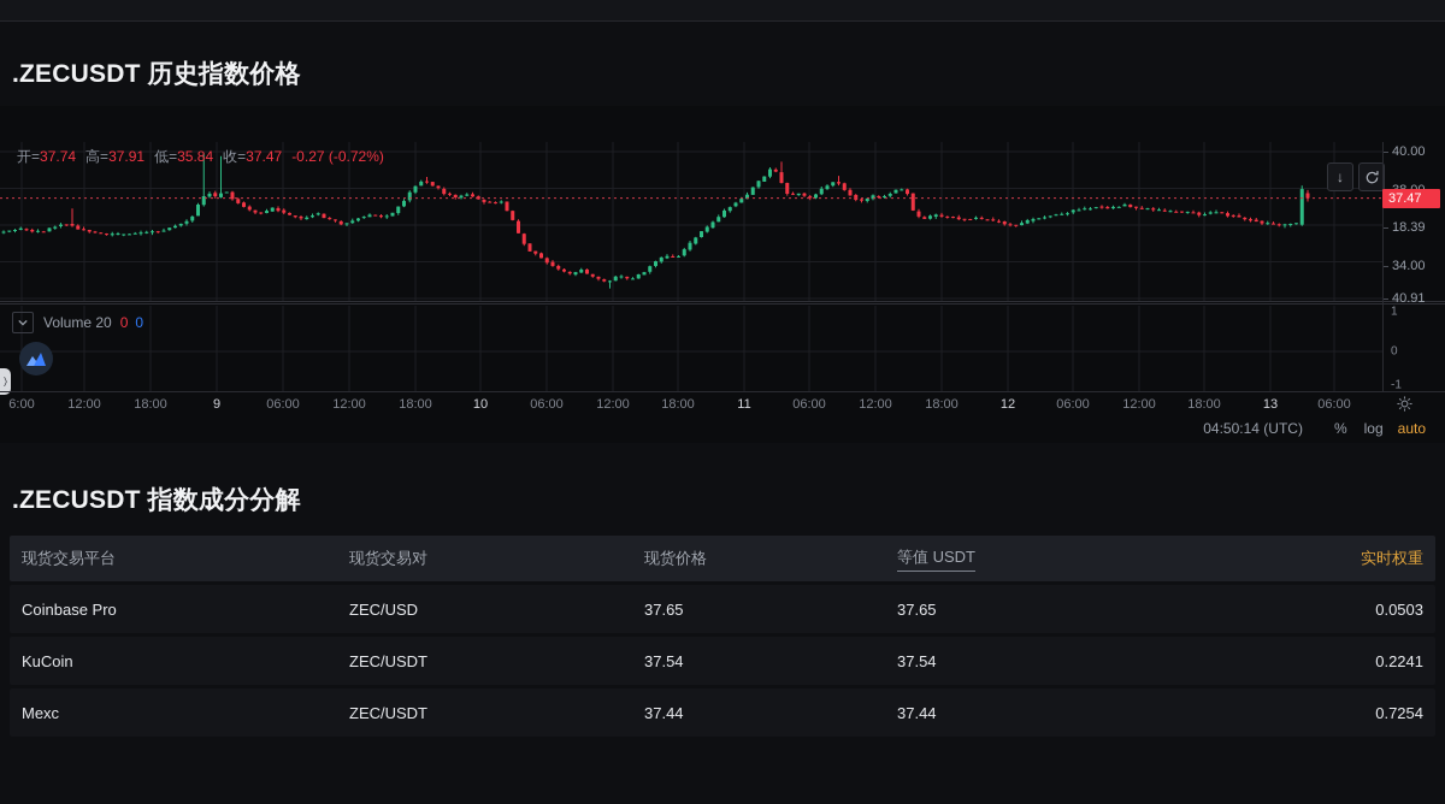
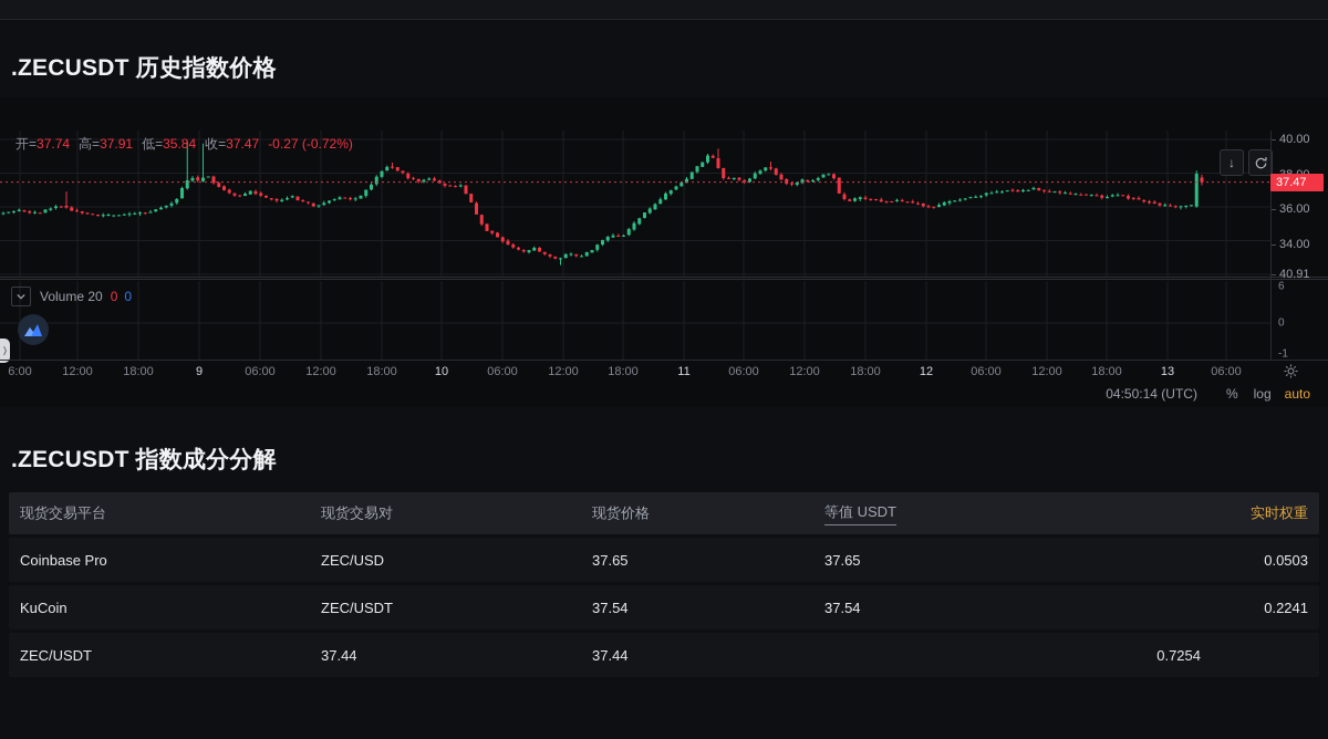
  .ZECUSDT 历史指数价格
  开=37.74 高=37.91 低=35.84 收=37.47 -0.27 (-0.72%)
  Volume 20
  0
  0
  〉
  ↓
  40.00
- 18.39
+ 36.00
  34.00
  40.91
  37.47
- 1
+ 6
  0
  -1
  6:00
  12:00
  18:00
  9
  06:00
  12:00
  18:00
  10
  06:00
  12:00
  18:00
  11
  06:00
  12:00
  18:00
  12
  06:00
  12:00
  18:00
  13
  06:00
  04:50:14 (UTC)
  %
  log
  auto
  .ZECUSDT 指数成分分解
  现货交易平台
  现货交易对
  现货价格
  等值 USDT
  实时权重
  Coinbase Pro
  ZEC/USD
  37.65
  37.65
  0.0503
  KuCoin
  ZEC/USDT
  37.54
  37.54
  0.2241
- Mexc
  ZEC/USDT
  37.44
  37.44
  0.7254
